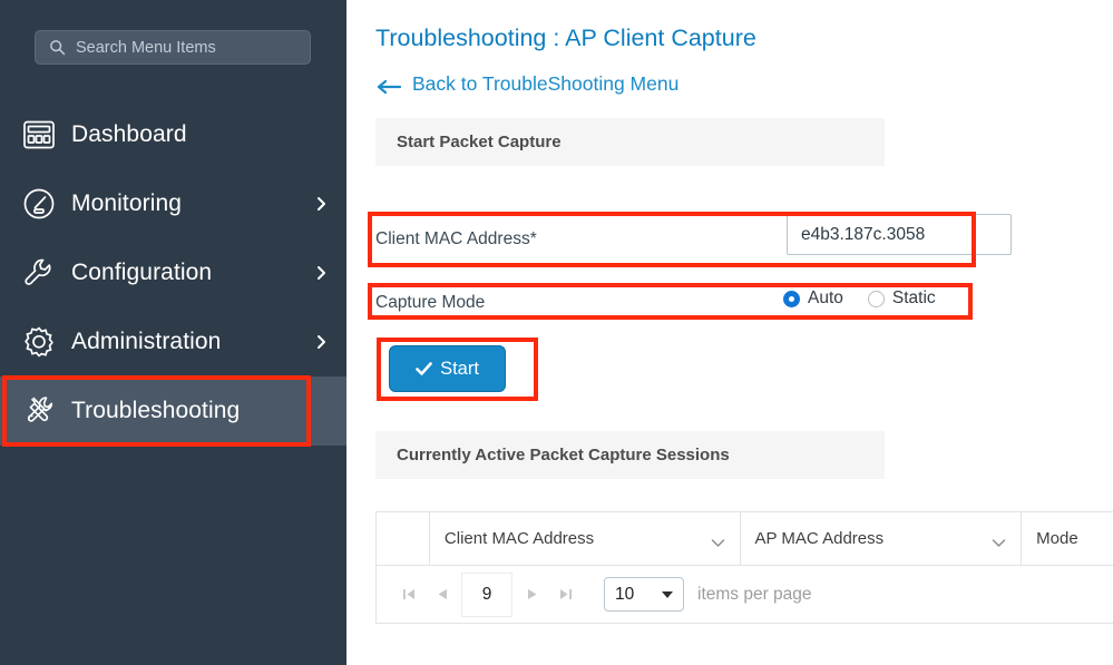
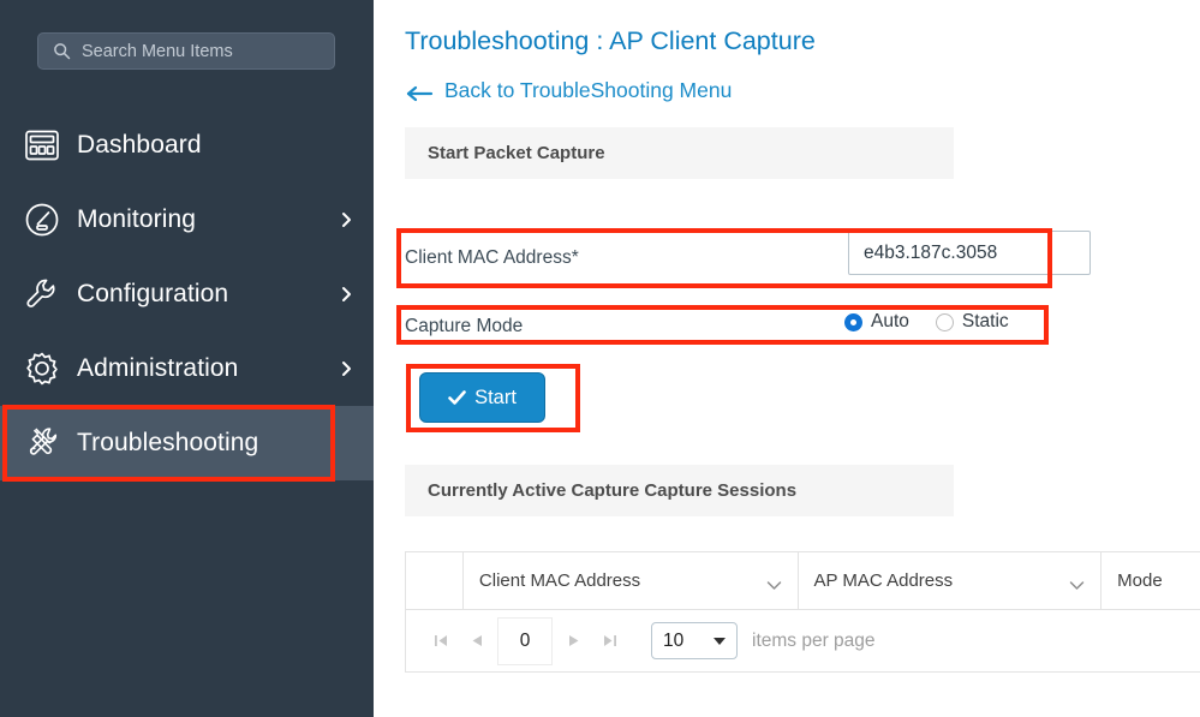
  Search Menu Items
  Dashboard
  Monitoring
  Configuration
  Administration
  Troubleshooting
  Troubleshooting : AP Client Capture
  Back to TroubleShooting Menu
  Start Packet Capture
  Client MAC Address*
  e4b3.187c.3058
  Capture Mode
  Auto
  Static
  Start
- Currently Active Packet Capture Sessions
+ Currently Active Capture Capture Sessions
  Client MAC Address
  AP MAC Address
  Mode
- 9
+ 0
  10
  items per page
